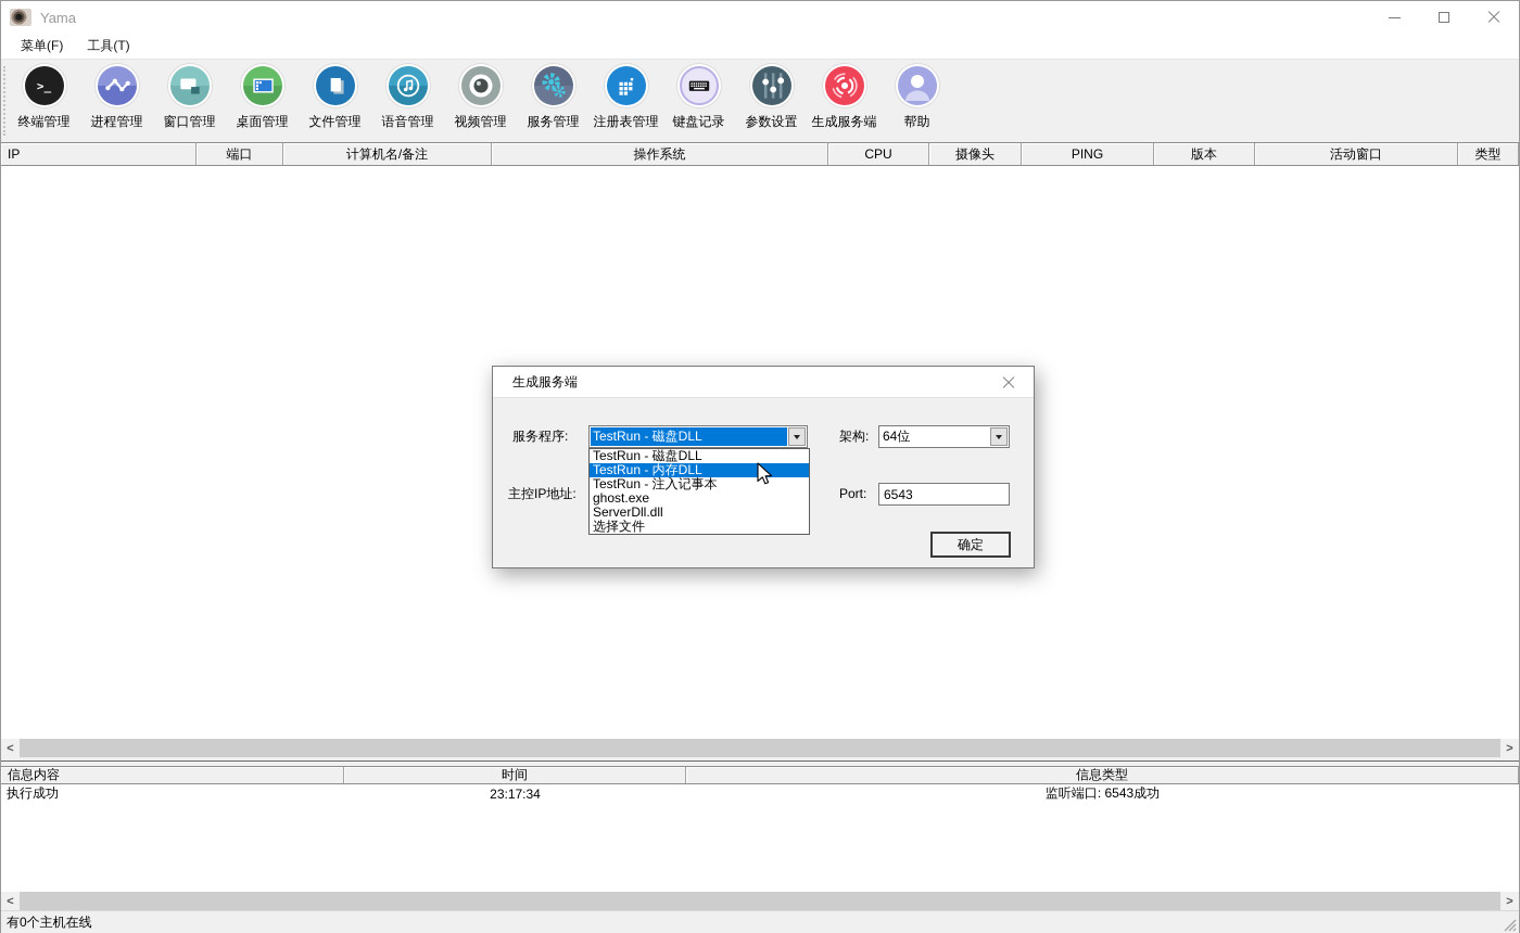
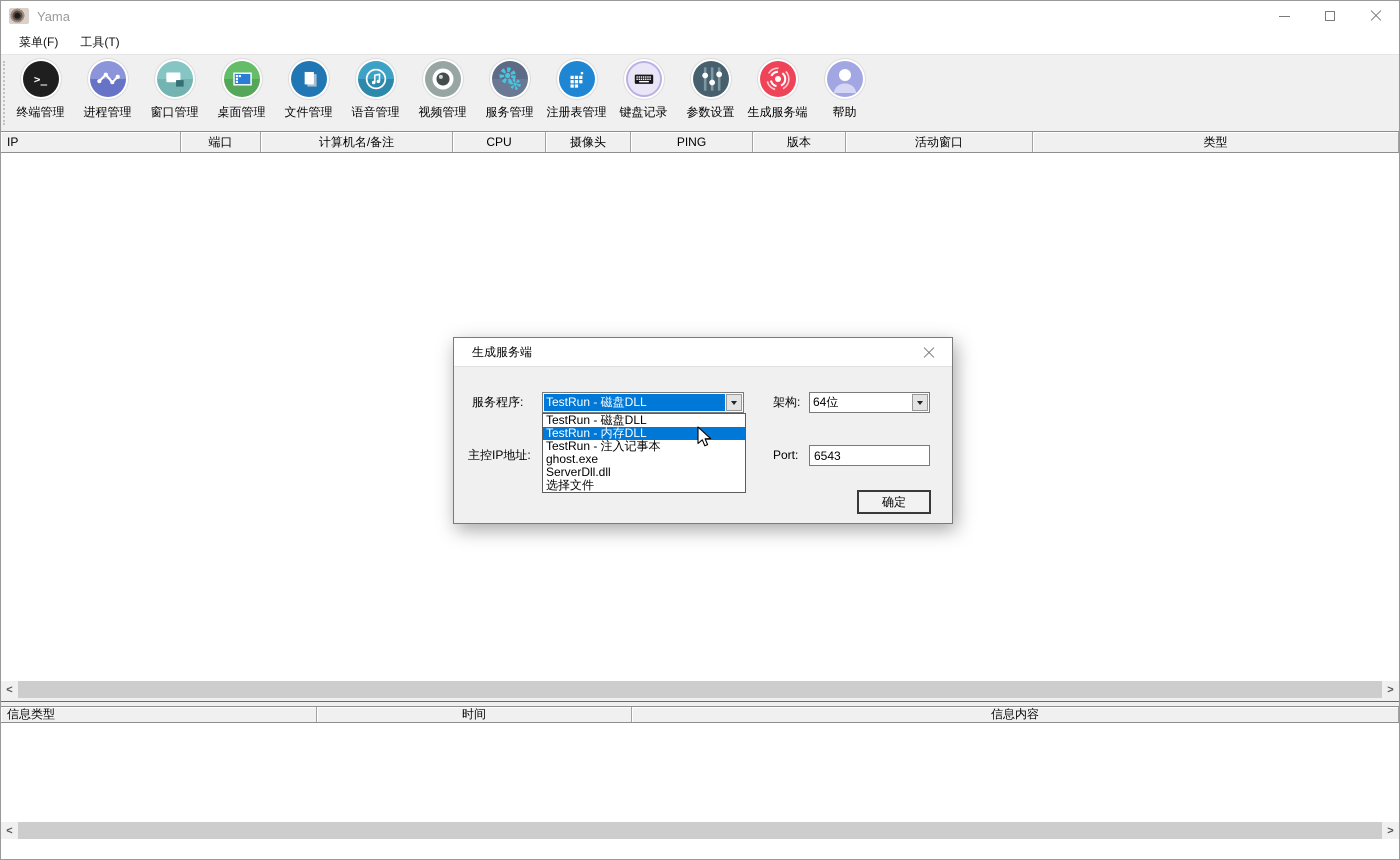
  Yama
  菜单(F)
  工具(T)
  终端管理
  进程管理
  窗口管理
  桌面管理
  文件管理
  语音管理
  视频管理
  服务管理
  注册表管理
  键盘记录
  参数设置
  生成服务端
  帮助
  IP
  端口
  计算机名/备注
- 操作系统
  CPU
  摄像头
  PING
  版本
  活动窗口
  类型
- 信息内容
+ 信息类型
  时间
- 信息类型
+ 信息内容
- 执行成功
- 23:17:34
- 监听端口: 6543成功
- 有0个主机在线
  生成服务端
  服务程序:
  TestRun - 磁盘DLL
  架构:
  64位
  主控IP地址:
  Port:
  6543
  确定
  TestRun - 磁盘DLL
  TestRun - 内存DLL
  TestRun - 注入记事本
  ghost.exe
  ServerDll.dll
  选择文件
